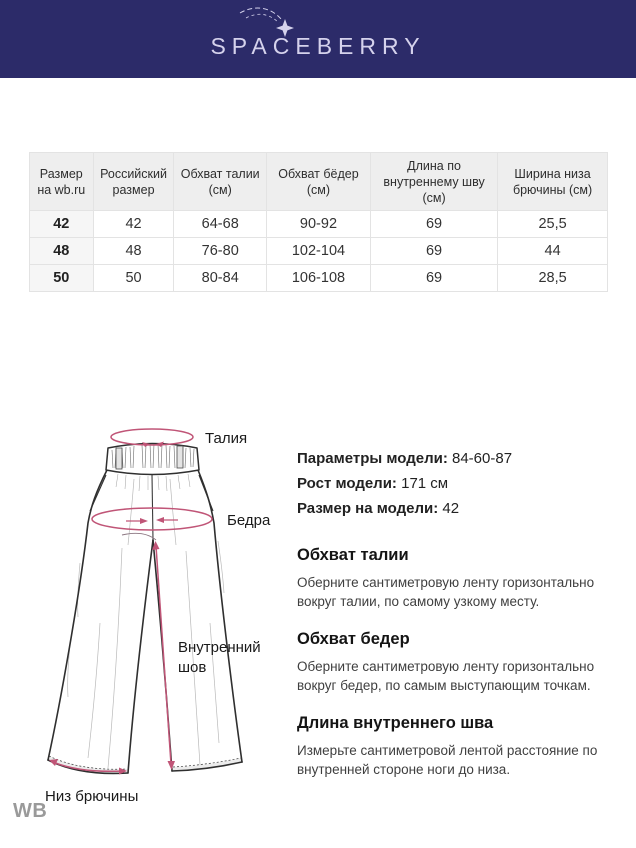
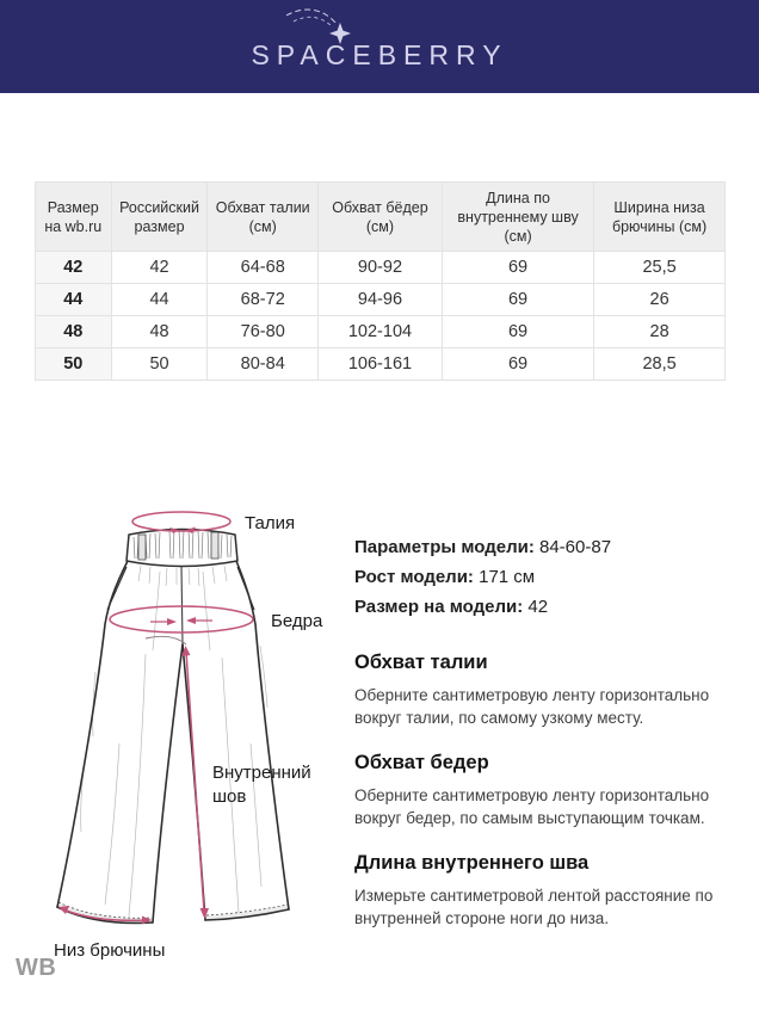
  SPACEBERRY
  Размер на wb.ru	Российский размер	Обхват талии (см)	Обхват бёдер (см)	Длина по внутреннему шву (см)	Ширина низа брючины (см)
  42	42	64-68	90-92	69	25,5
+ 44	44	68-72	94-96	69	26
- 48	48	76-80	102-104	69	44
+ 48	48	76-80	102-104	69	28
- 50	50	80-84	106-108	69	28,5
+ 50	50	80-84	106-161	69	28,5
  Талия
  Бедра
  Внутренний
  шов
  Низ брючины
  Параметры модели: 84-60-87
  Рост модели: 171 см
  Размер на модели: 42
  Обхват талии
  Оберните сантиметровую ленту горизонтально вокруг талии, по самому узкому месту.
  Обхват бедер
  Оберните сантиметровую ленту горизонтально вокруг бедер, по самым выступающим точкам.
  Длина внутреннего шва
  Измерьте сантиметровой лентой расстояние по внутренней стороне ноги до низа.
  WB
